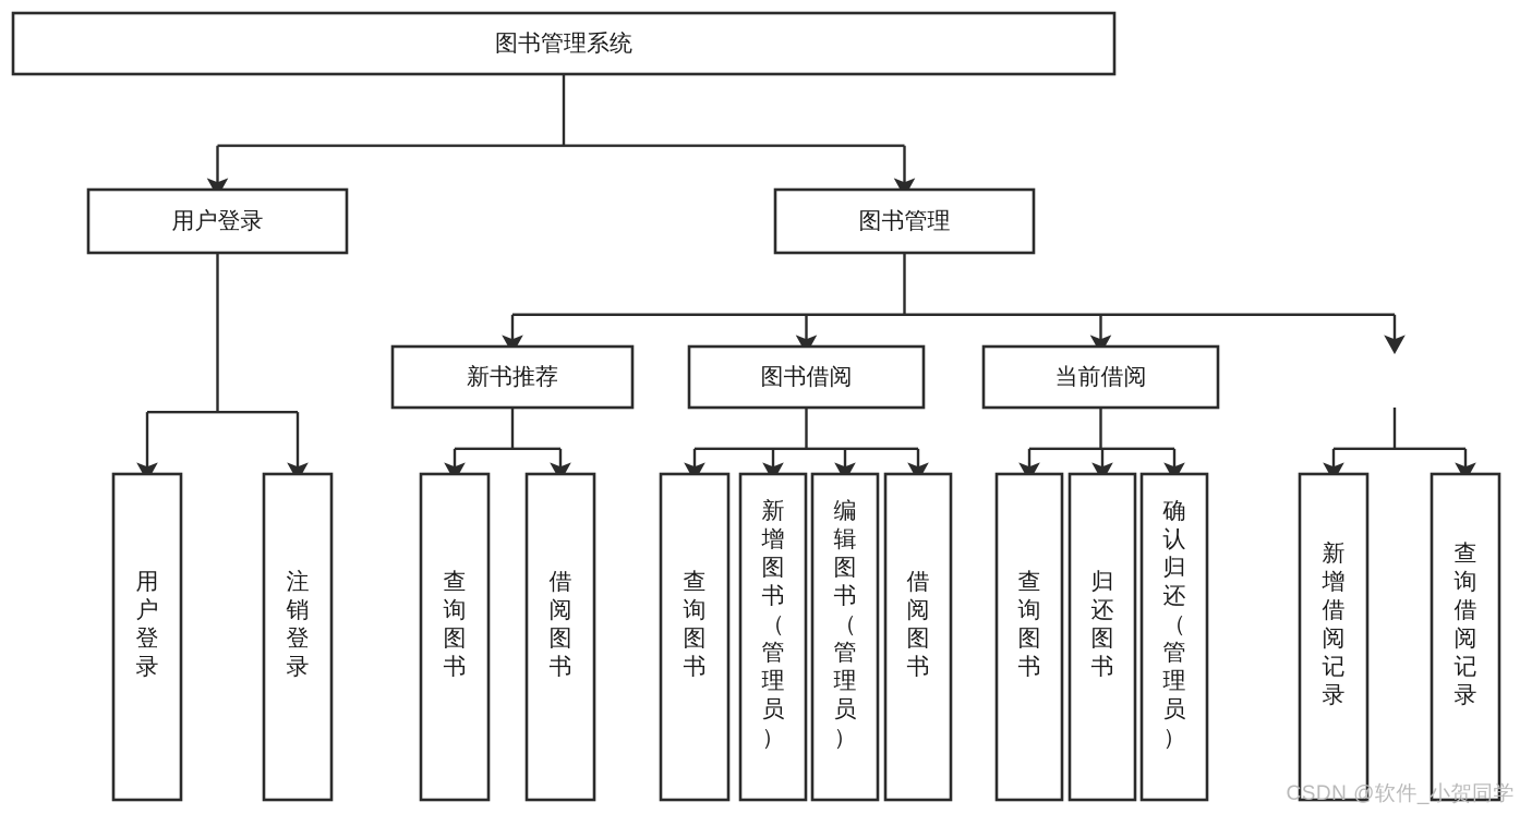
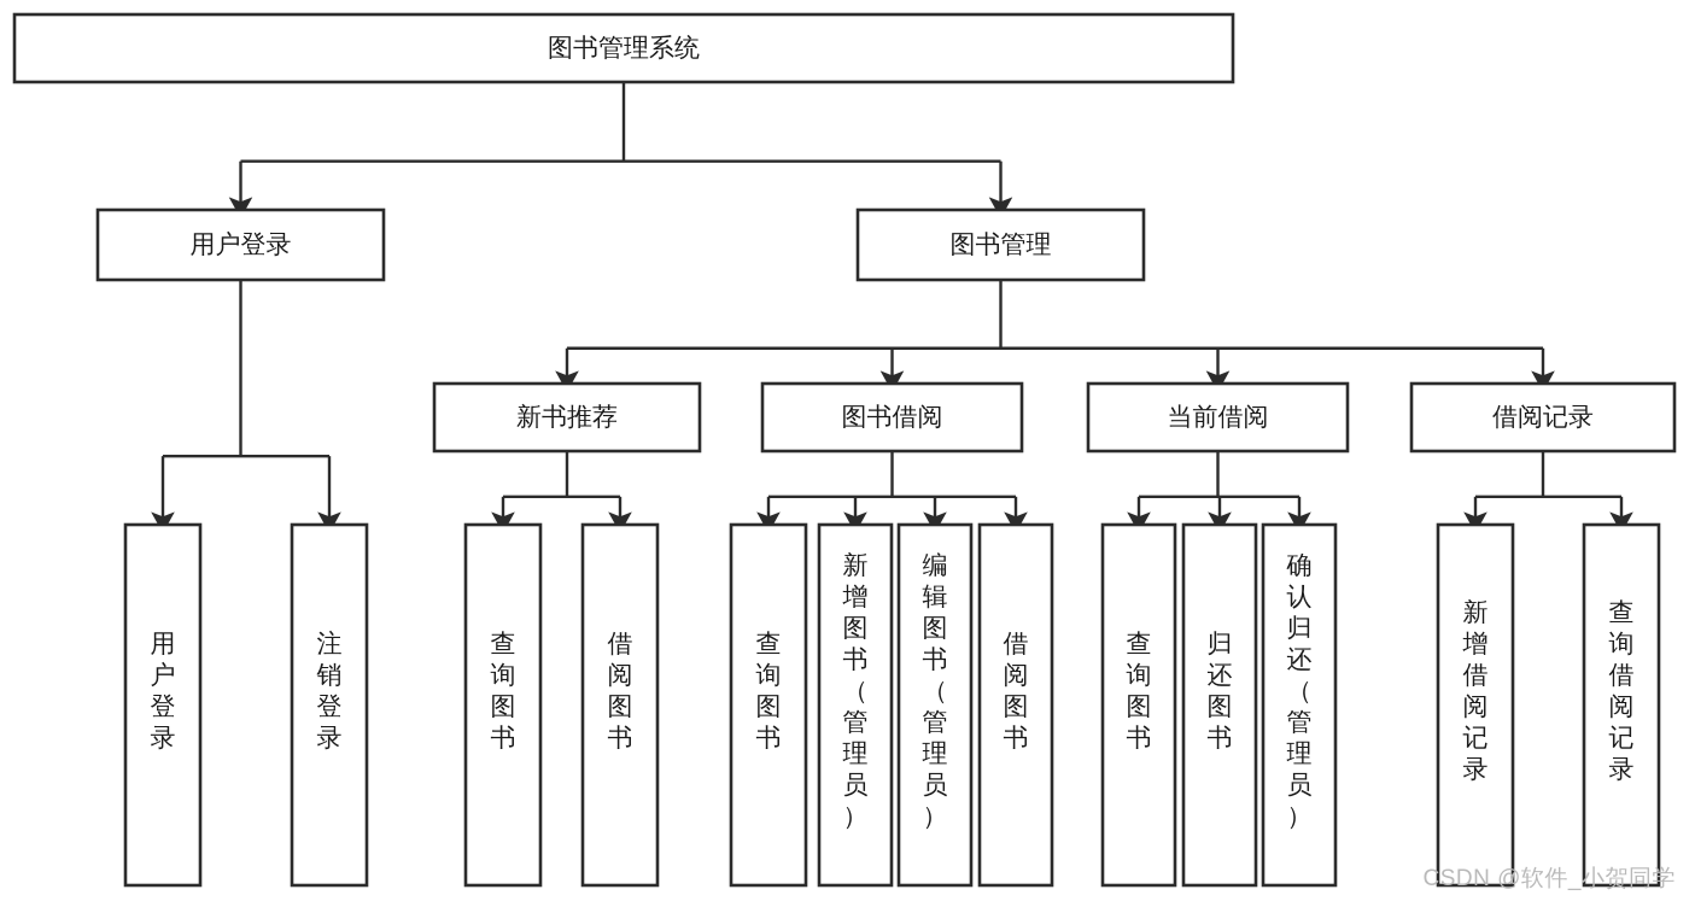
  图书管理系统
  用户登录
  图书管理
  新书推荐
  图书借阅
  当前借阅
+ 借阅记录
  用户登录
  注销登录
  查询图书
  借阅图书
  查询图书
  新增图书（管理员）
  编辑图书（管理员）
  借阅图书
  查询图书
  归还图书
  确认归还（管理员）
  新增借阅记录
  查询借阅记录
  CSDN @软件_小贺同学
